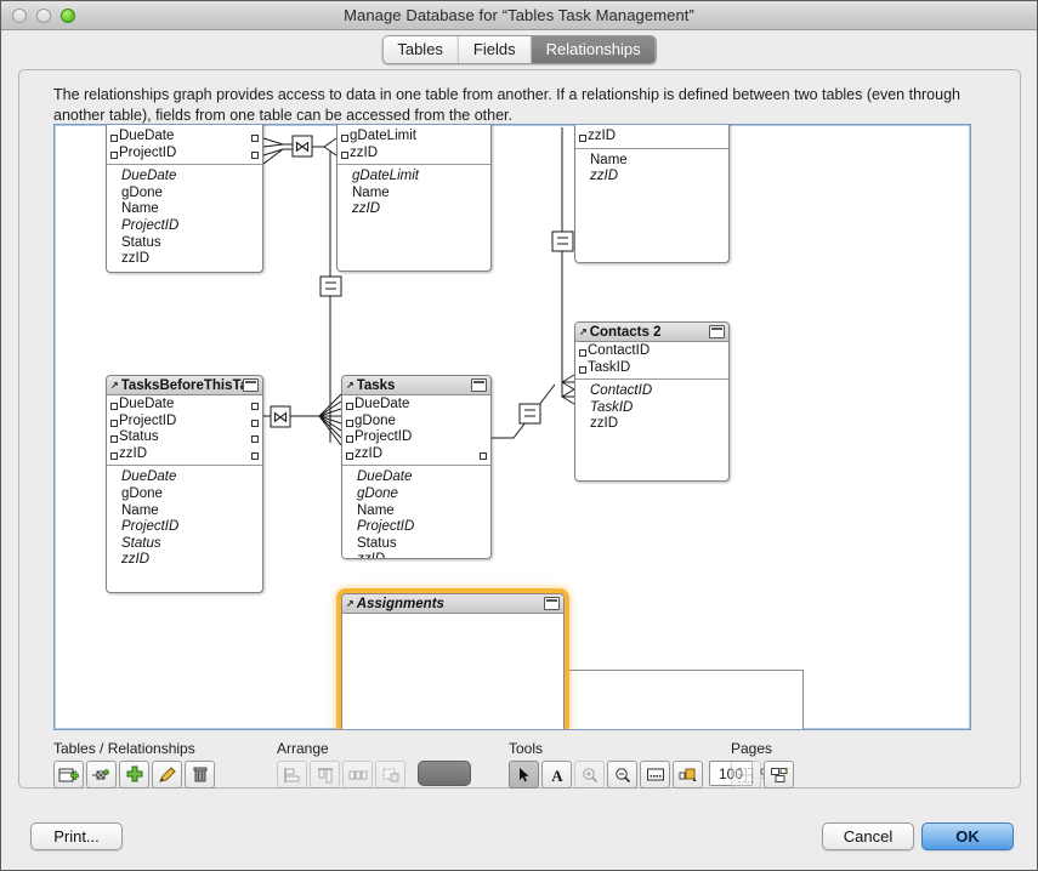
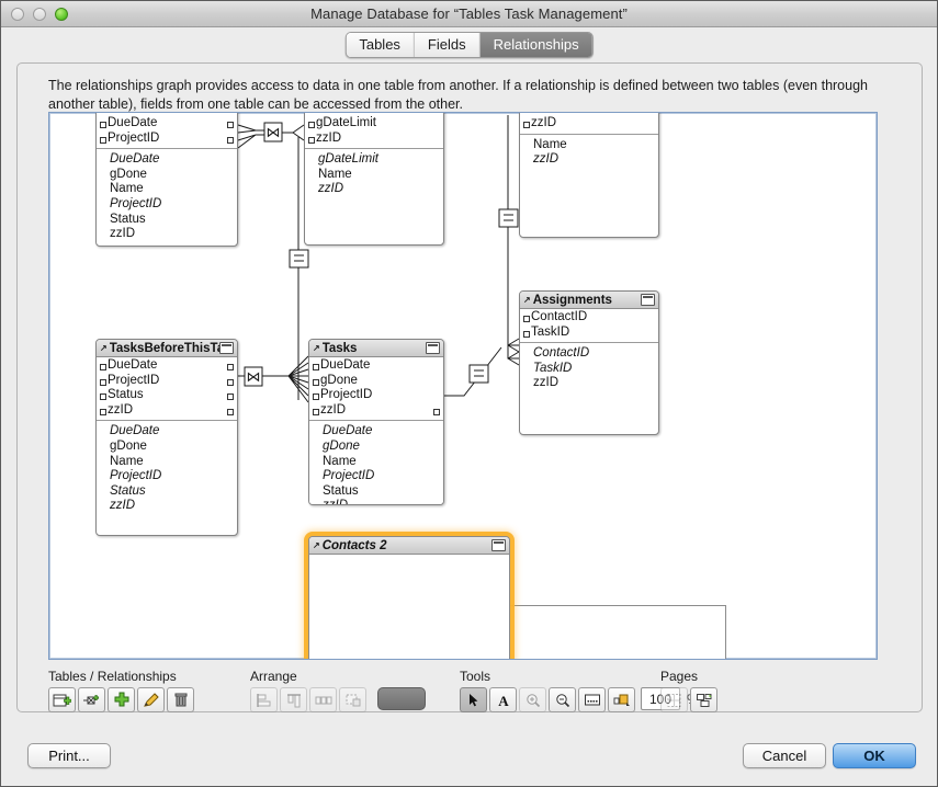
  Manage Database for “Tables Task Management”
  Tables
  Fields
  Relationships
  The relationships graph provides access to data in one table from another. If a relationship is defined between two tables (even through another table), fields from one table can be accessed from the other.
  ⋈
  ⋈
  DueDate
  ProjectID
  DueDate
  gDone
  Name
  ProjectID
  Status
  zzID
  gDateLimit
  zzID
  gDateLimit
  Name
  zzID
  zzID
  Name
  zzID
  ↗
- Contacts 2
+ Assignments
  ContactID
  TaskID
  ContactID
  TaskID
  zzID
  ↗
  TasksBeforeThisT
  DueDate
  ProjectID
  Status
  zzID
  DueDate
  gDone
  Name
  ProjectID
  Status
  zzID
  ↗
  Tasks
  DueDate
  gDone
  ProjectID
  zzID
  DueDate
  gDone
  Name
  ProjectID
  Status
  ↗
- Assignments
+ Contacts 2
  Tables / Relationships
  Arrange
  Tools
  A
  100
  Pages
  Print...
  Cancel
  OK
